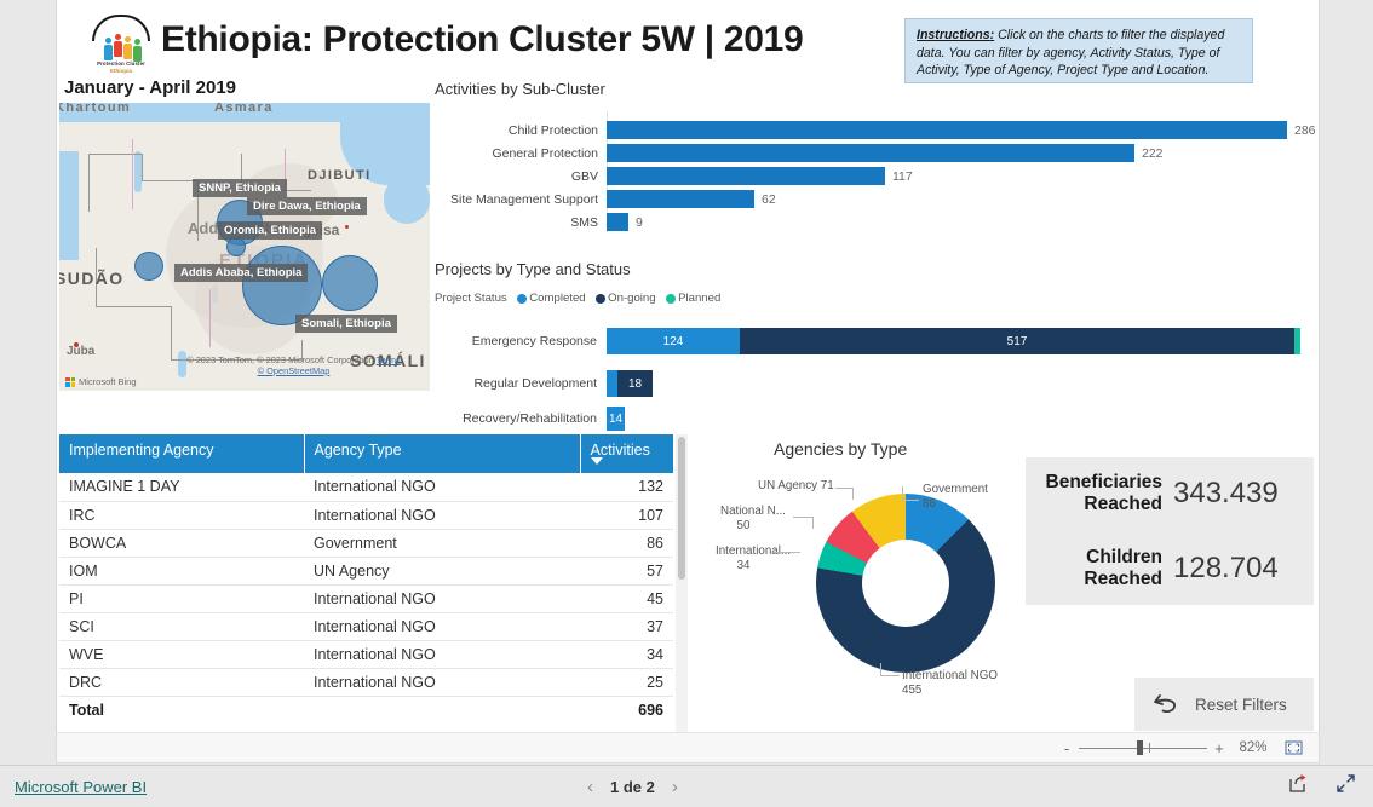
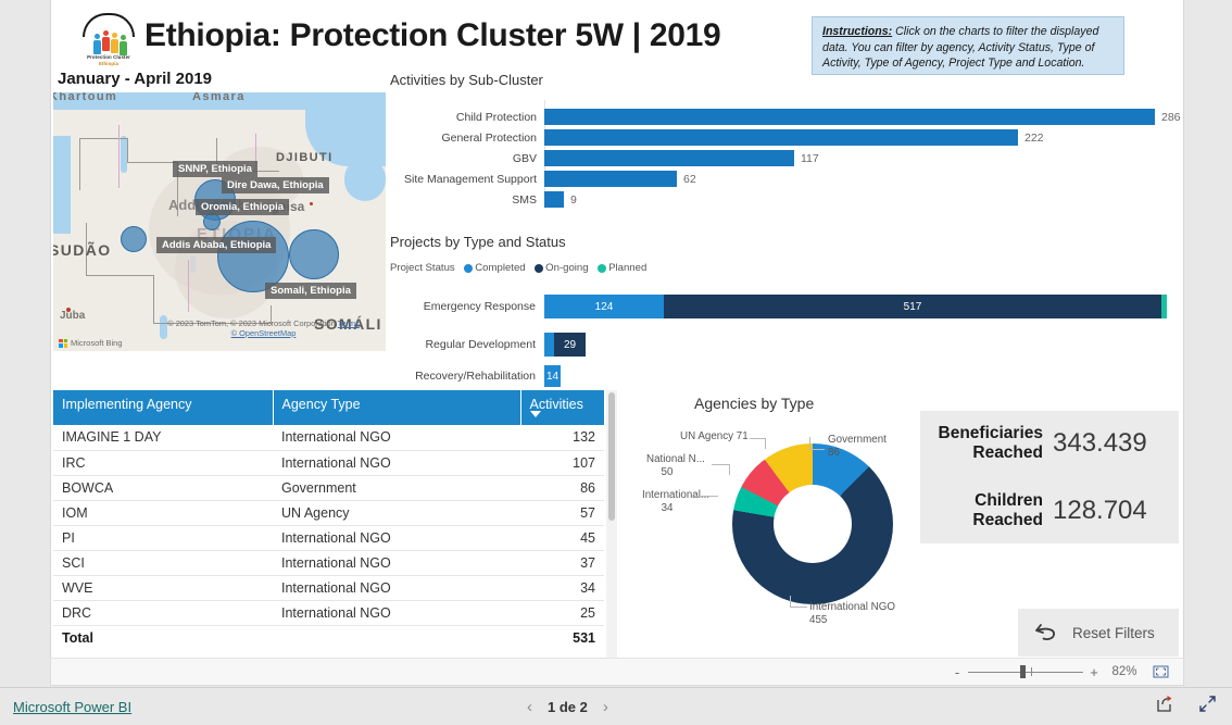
  Ethiopia: Protection Cluster 5W | 2019
  January - April 2019
  Instructions: Click on the charts to filter the displayed data. You can filter by agency, Activity Status, Type of Activity, Type of Agency, Project Type and Location.
  Khartoum
  Asmara
  DJIBUTI
  Addis Ababa
  rgeisa
  SUDÃO
  Juba
  SOMÁLI
  ETIÓPIA
  SNNP, Ethiopia
  Dire Dawa, Ethiopia
  Oromia, Ethiopia
  Addis Ababa, Ethiopia
  Somali, Ethiopia
  © 2023 TomTom, © 2023 Microsoft Corporation Terms
  © OpenStreetMap
  Microsoft Bing
  Activities by Sub-Cluster
  Child Protection
  286
  General Protection
  222
  GBV
  117
  Site Management Support
  62
  SMS
  9
  Projects by Type and Status
  Project Status
  Completed
  On-going
  Planned
  Emergency Response
  124
  517
  Regular Development
- 18
+ 29
  Recovery/Rehabilitation
  14
  Implementing Agency	Agency Type	Activities
  IMAGINE 1 DAY	International NGO	132
  IRC	International NGO	107
  BOWCA	Government	86
  IOM	UN Agency	57
  PI	International NGO	45
  SCI	International NGO	37
  WVE	International NGO	34
  DRC	International NGO	25
- Total		696
+ Total		531
  Agencies by Type
  Government
  86
  UN Agency 71
  National N...
  50
  34
  International NGO
  455
  Beneficiaries
  Reached
  343.439
  Children
  Reached
  128.704
  Reset Filters
  -
  +
  82%
  Microsoft Power BI
  ‹
  1 de 2
  ›
